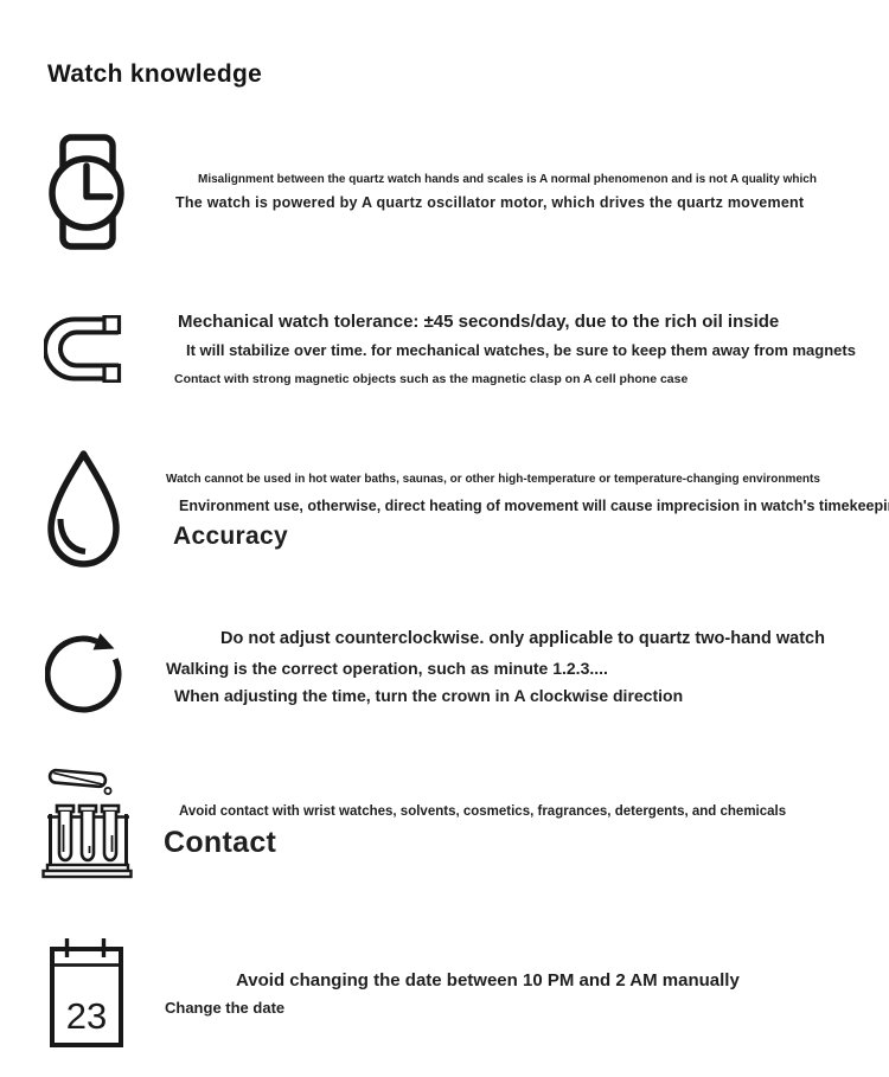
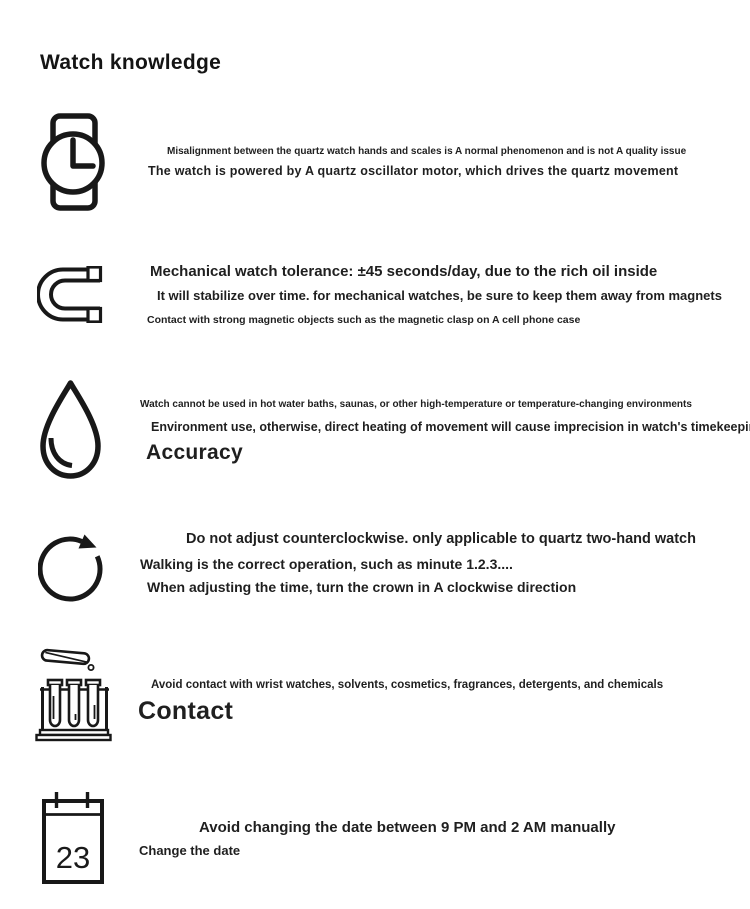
  Watch knowledge
- Misalignment between the quartz watch hands and scales is A normal phenomenon and is not A quality which
+ Misalignment between the quartz watch hands and scales is A normal phenomenon and is not A quality issue
  The watch is powered by A quartz oscillator motor, which drives the quartz movement
  Mechanical watch tolerance: ±45 seconds/day, due to the rich oil inside
  It will stabilize over time. for mechanical watches, be sure to keep them away from magnets
  Contact with strong magnetic objects such as the magnetic clasp on A cell phone case
  Watch cannot be used in hot water baths, saunas, or other high-temperature or temperature-changing environments
  Environment use, otherwise, direct heating of movement will cause imprecision in watch's timekeepi
  Accuracy
  Do not adjust counterclockwise. only applicable to quartz two-hand watch
  Walking is the correct operation, such as minute 1.2.3....
  When adjusting the time, turn the crown in A clockwise direction
  Avoid contact with wrist watches, solvents, cosmetics, fragrances, detergents, and chemicals
  Contact
  23
- Avoid changing the date between 10 PM and 2 AM manually
+ Avoid changing the date between 9 PM and 2 AM manually
  Change the date
